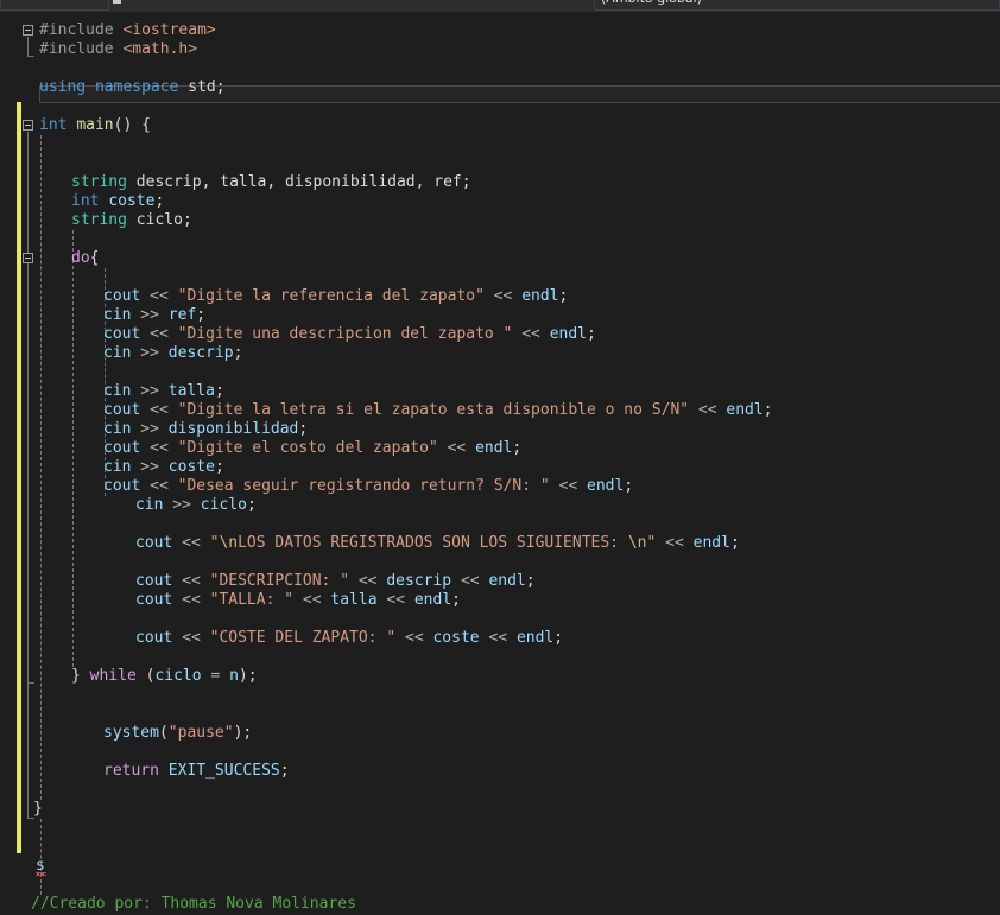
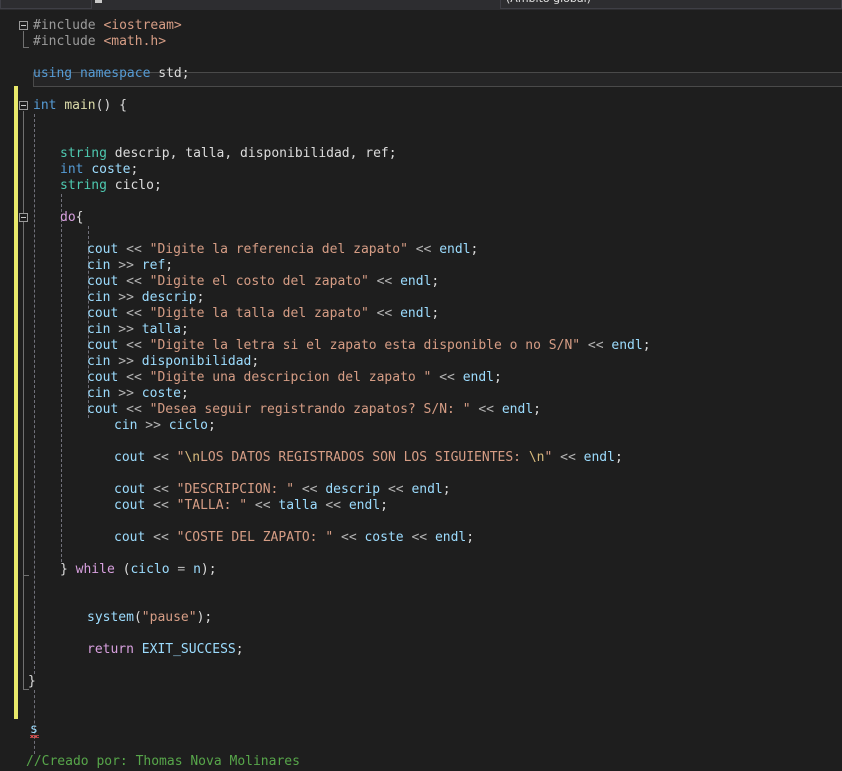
  #include <iostream>
  #include <math.h>
  using namespace std;
  int main() {
  string descrip, talla, disponibilidad, ref;
  int coste;
  string ciclo;
  do{
  cout << "Digite la referencia del zapato" << endl;
  cin >> ref;
- cout << "Digite una descripcion del zapato " << endl;
+ cout << "Digite el costo del zapato" << endl;
  cin >> descrip;
+ cout << "Digite la talla del zapato" << endl;
  cin >> talla;
  cout << "Digite la letra si el zapato esta disponible o no S/N" << endl;
  cin >> disponibilidad;
- cout << "Digite el costo del zapato" << endl;
+ cout << "Digite una descripcion del zapato " << endl;
  cin >> coste;
- cout << "Desea seguir registrando return? S/N: " << endl;
+ cout << "Desea seguir registrando zapatos? S/N: " << endl;
  cin >> ciclo;
  cout << "\nLOS DATOS REGISTRADOS SON LOS SIGUIENTES: \n" << endl;
  cout << "DESCRIPCION: " << descrip << endl;
  cout << "TALLA: " << talla << endl;
  cout << "COSTE DEL ZAPATO: " << coste << endl;
  } while (ciclo = n);
  system("pause");
  return EXIT_SUCCESS;
  }
  s
  //Creado por: Thomas Nova Molinares
